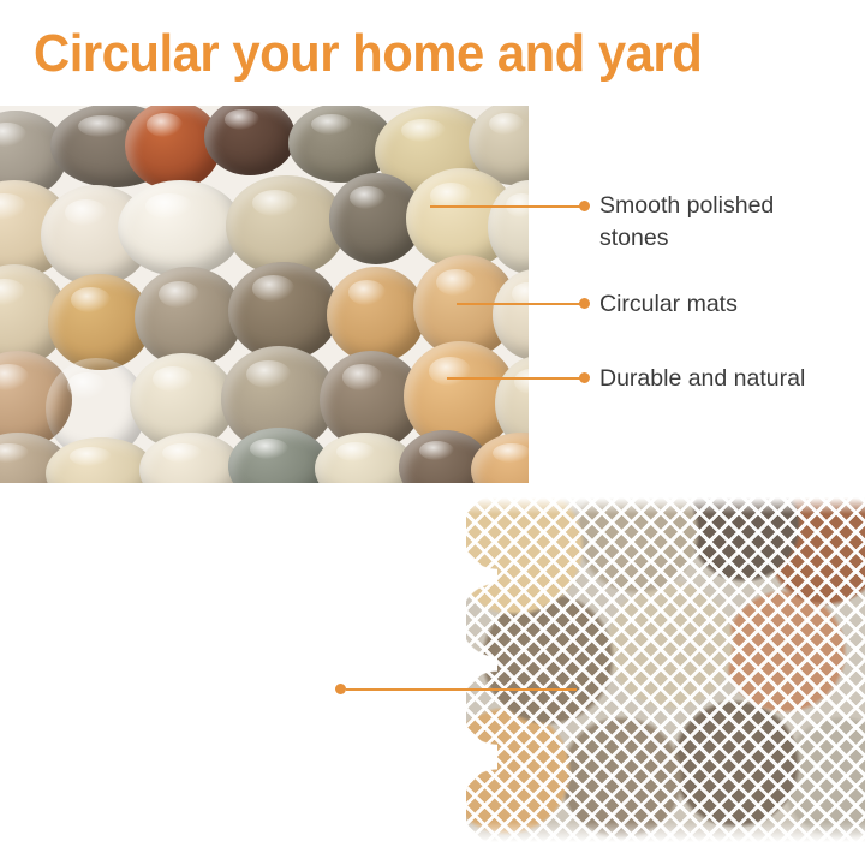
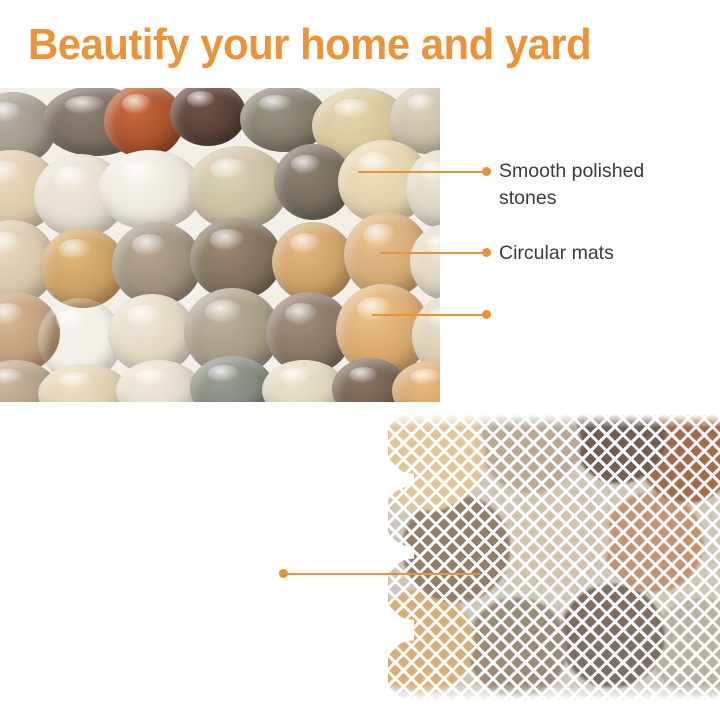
- Circular your home and yard
+ Beautify your home and yard
  Smooth polished
  stones
  Circular mats
- Durable and natural
